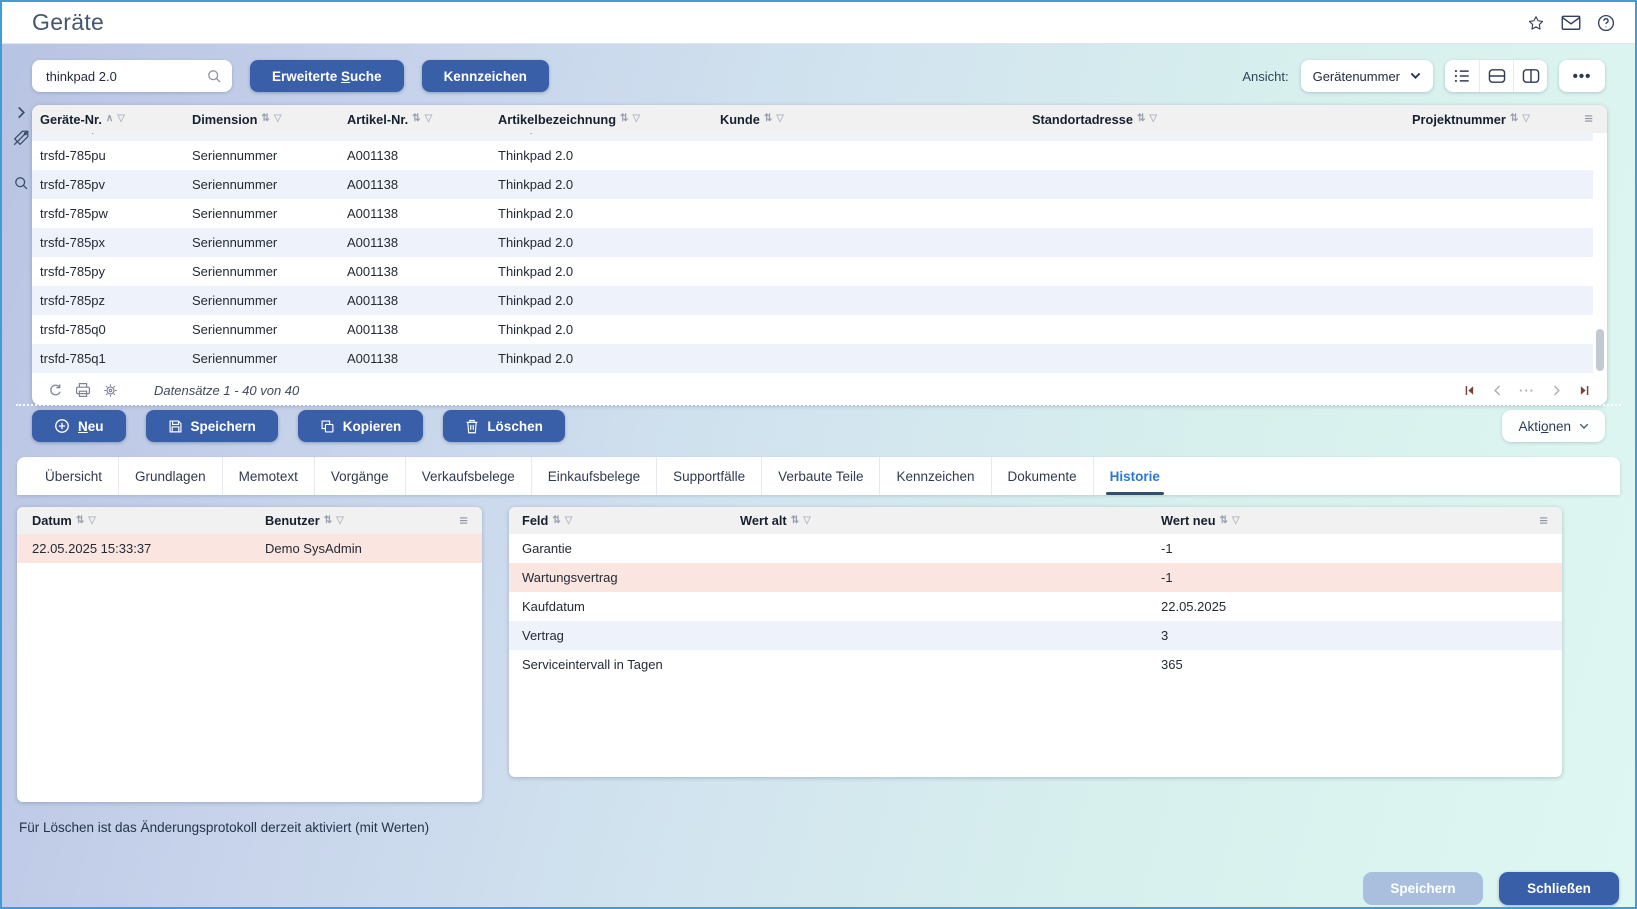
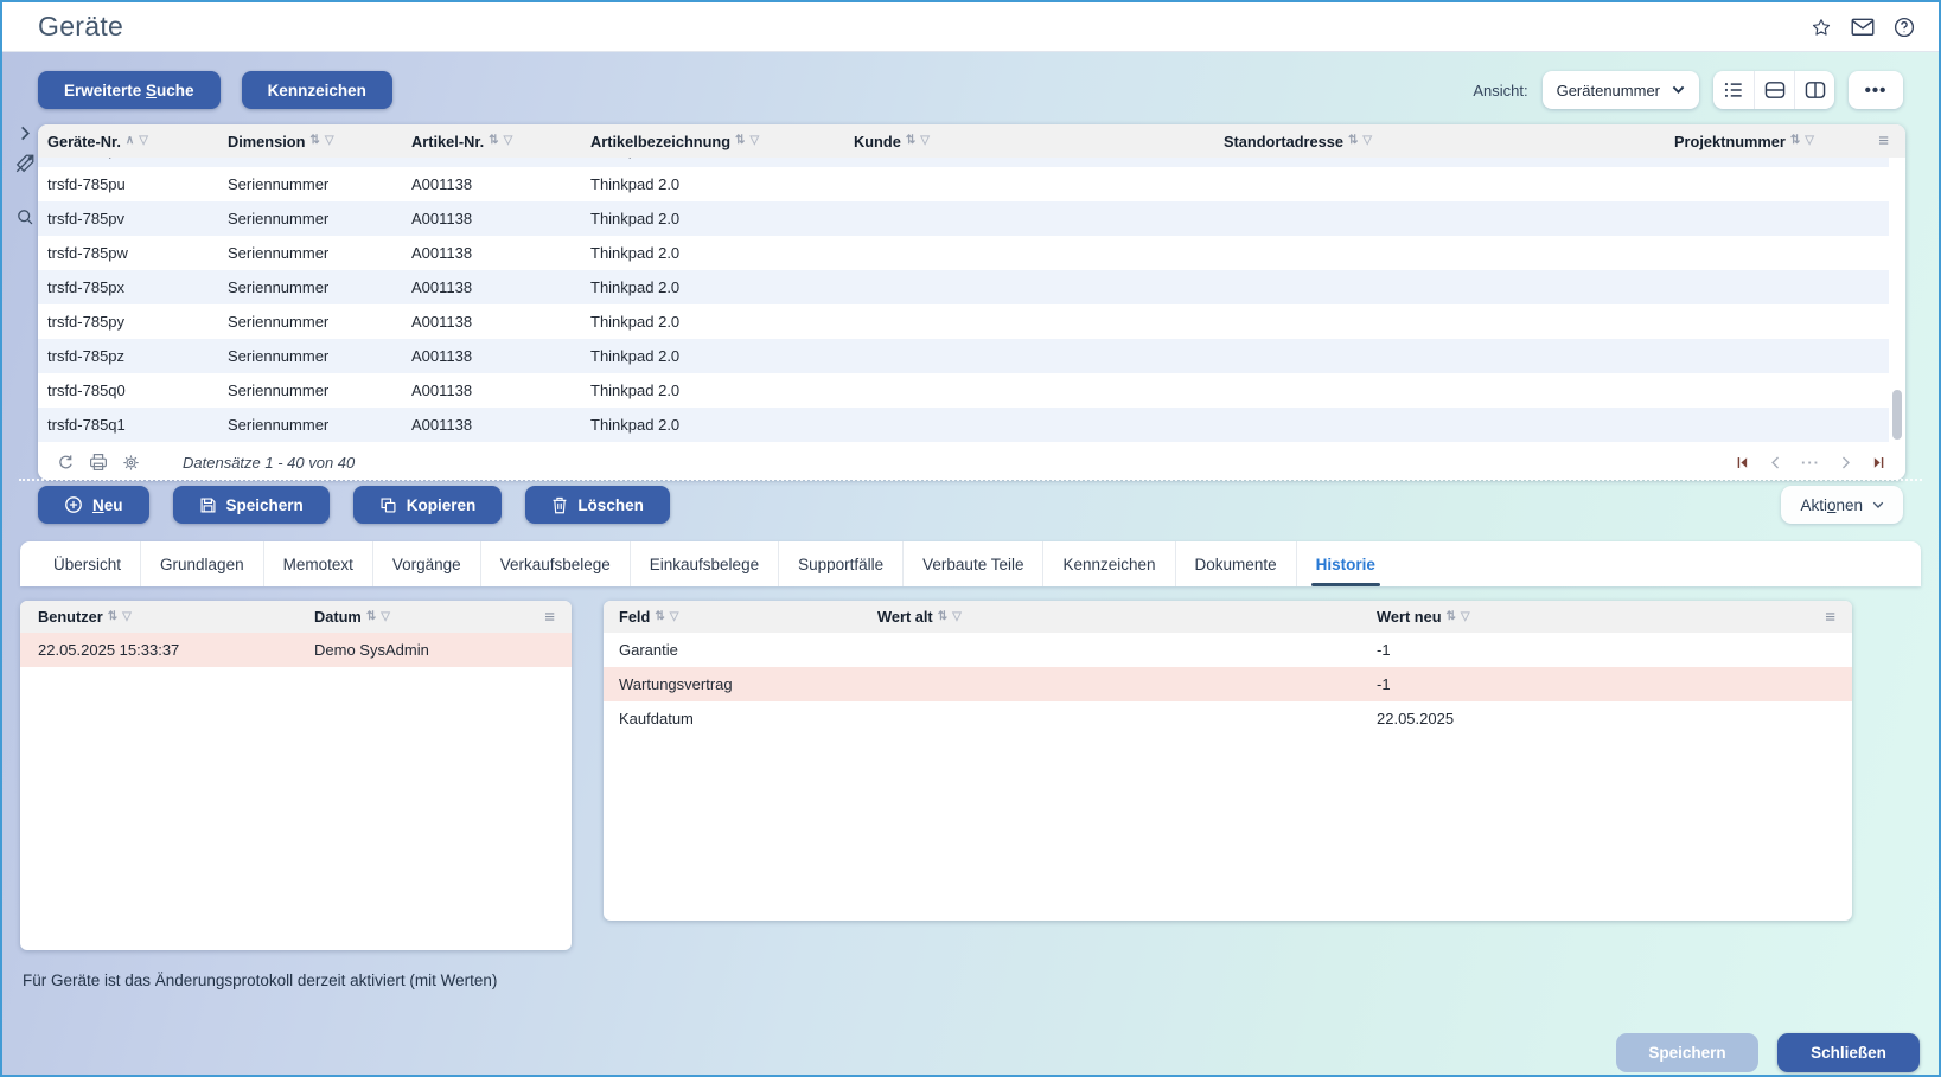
  Geräte
- thinkpad 2.0
  Erweiterte Suche
  Kennzeichen
  Ansicht:
  Gerätenummer
  •••
  Geräte-Nr.
  ∧
  ▽
  Dimension
  ⇅
  ▽
  Artikel-Nr.
  ⇅
  ▽
  Artikelbezeichnung
  ⇅
  ▽
  Kunde
  ⇅
  ▽
  Standortadresse
  ⇅
  ▽
  Projektnummer
  ⇅
  ▽
  ≡
  trsfd-785pu
  Seriennummer
  A001138
  Thinkpad 2.0
  trsfd-785pv
  Seriennummer
  A001138
  Thinkpad 2.0
  trsfd-785pw
  Seriennummer
  A001138
  Thinkpad 2.0
  trsfd-785px
  Seriennummer
  A001138
  Thinkpad 2.0
  trsfd-785py
  Seriennummer
  A001138
  Thinkpad 2.0
  trsfd-785pz
  Seriennummer
  A001138
  Thinkpad 2.0
  trsfd-785q0
  Seriennummer
  A001138
  Thinkpad 2.0
  trsfd-785q1
  Seriennummer
  A001138
  Thinkpad 2.0
  Datensätze 1 - 40 von 40
  ···
  Neu
  Speichern
  Kopieren
  Löschen
  Aktionen
  Übersicht
  Grundlagen
  Memotext
  Vorgänge
  Verkaufsbelege
  Einkaufsbelege
  Supportfälle
  Verbaute Teile
  Kennzeichen
  Dokumente
  Historie
- Datum
+ Benutzer
  ⇅
  ▽
- Benutzer
+ Datum
  ⇅
  ▽
  ≡
  22.05.2025 15:33:37
  Demo SysAdmin
  Feld
  ⇅
  ▽
  Wert alt
  ⇅
  ▽
  Wert neu
  ⇅
  ▽
  ≡
  Garantie
  -1
  Wartungsvertrag
  -1
  Kaufdatum
  22.05.2025
- Vertrag
- 3
- Serviceintervall in Tagen
- 365
- Für Löschen ist das Änderungsprotokoll derzeit aktiviert (mit Werten)
+ Für Geräte ist das Änderungsprotokoll derzeit aktiviert (mit Werten)
  Speichern
  Schließen
